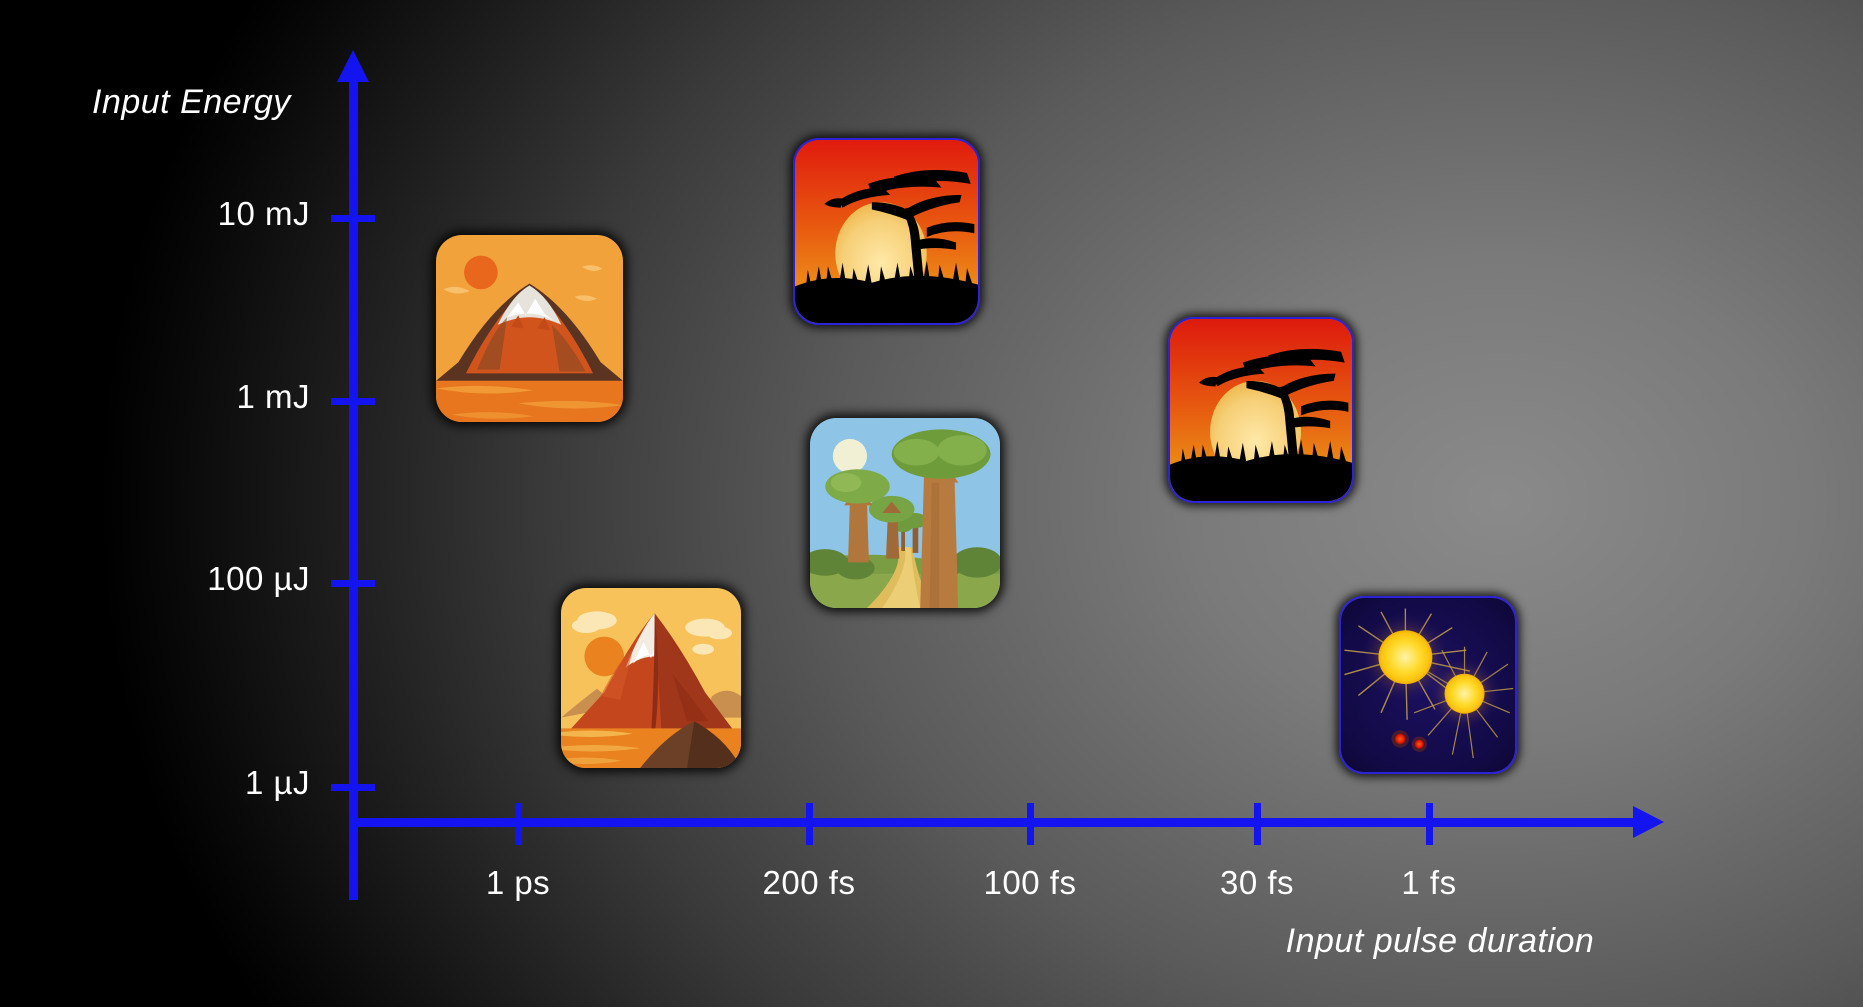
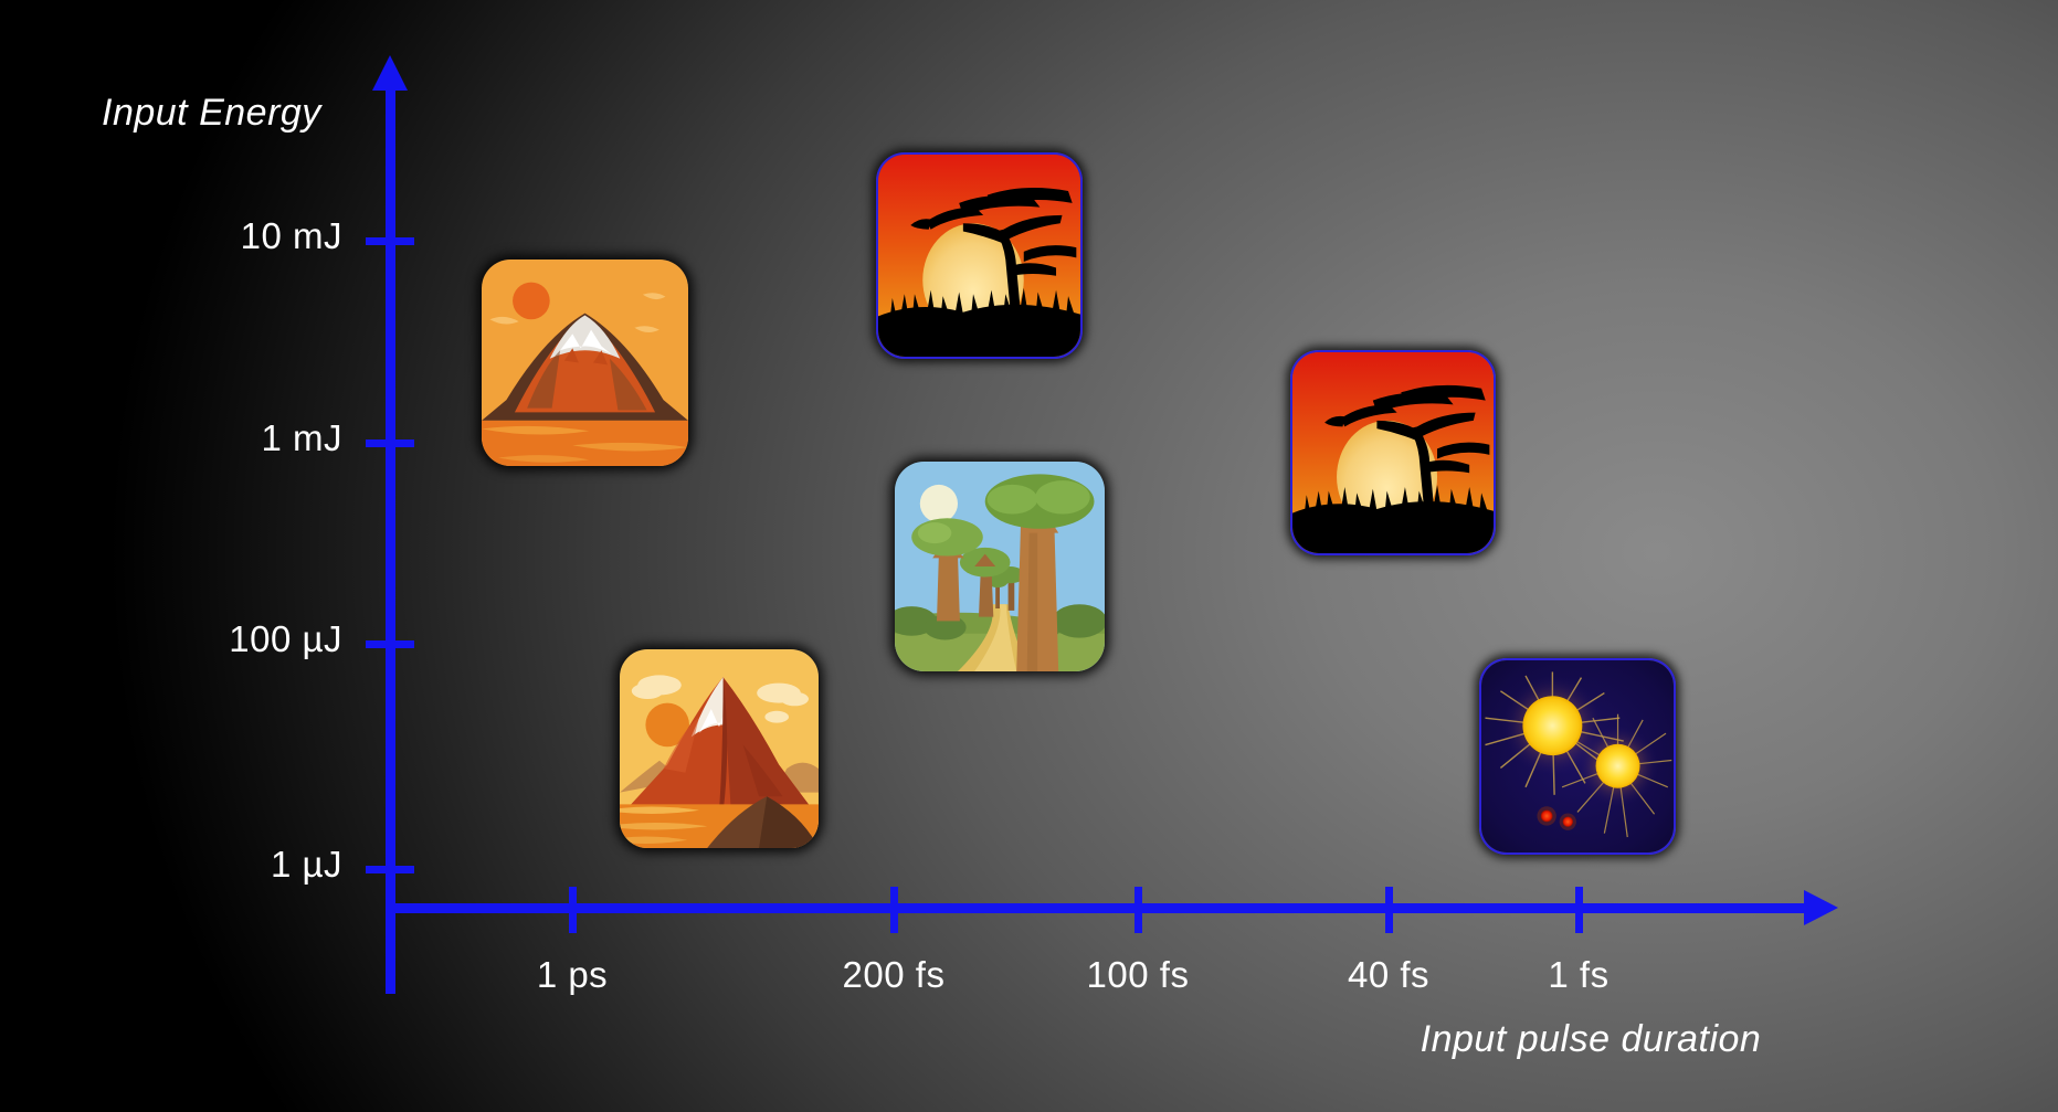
  Input Energy
  Input pulse duration
  10 mJ
  1 mJ
  100 µJ
  1 µJ
  1 ps
  200 fs
  100 fs
- 30 fs
+ 40 fs
  1 fs
